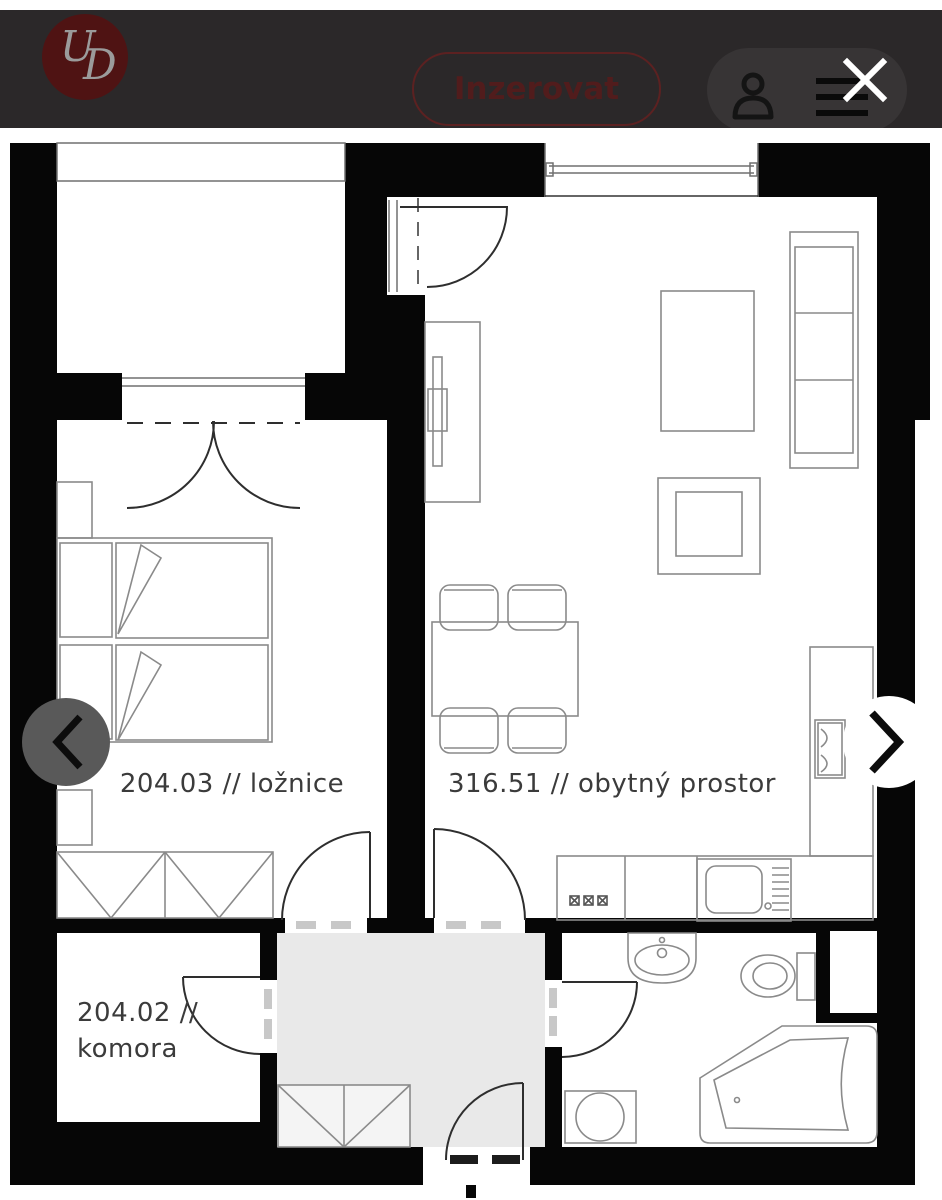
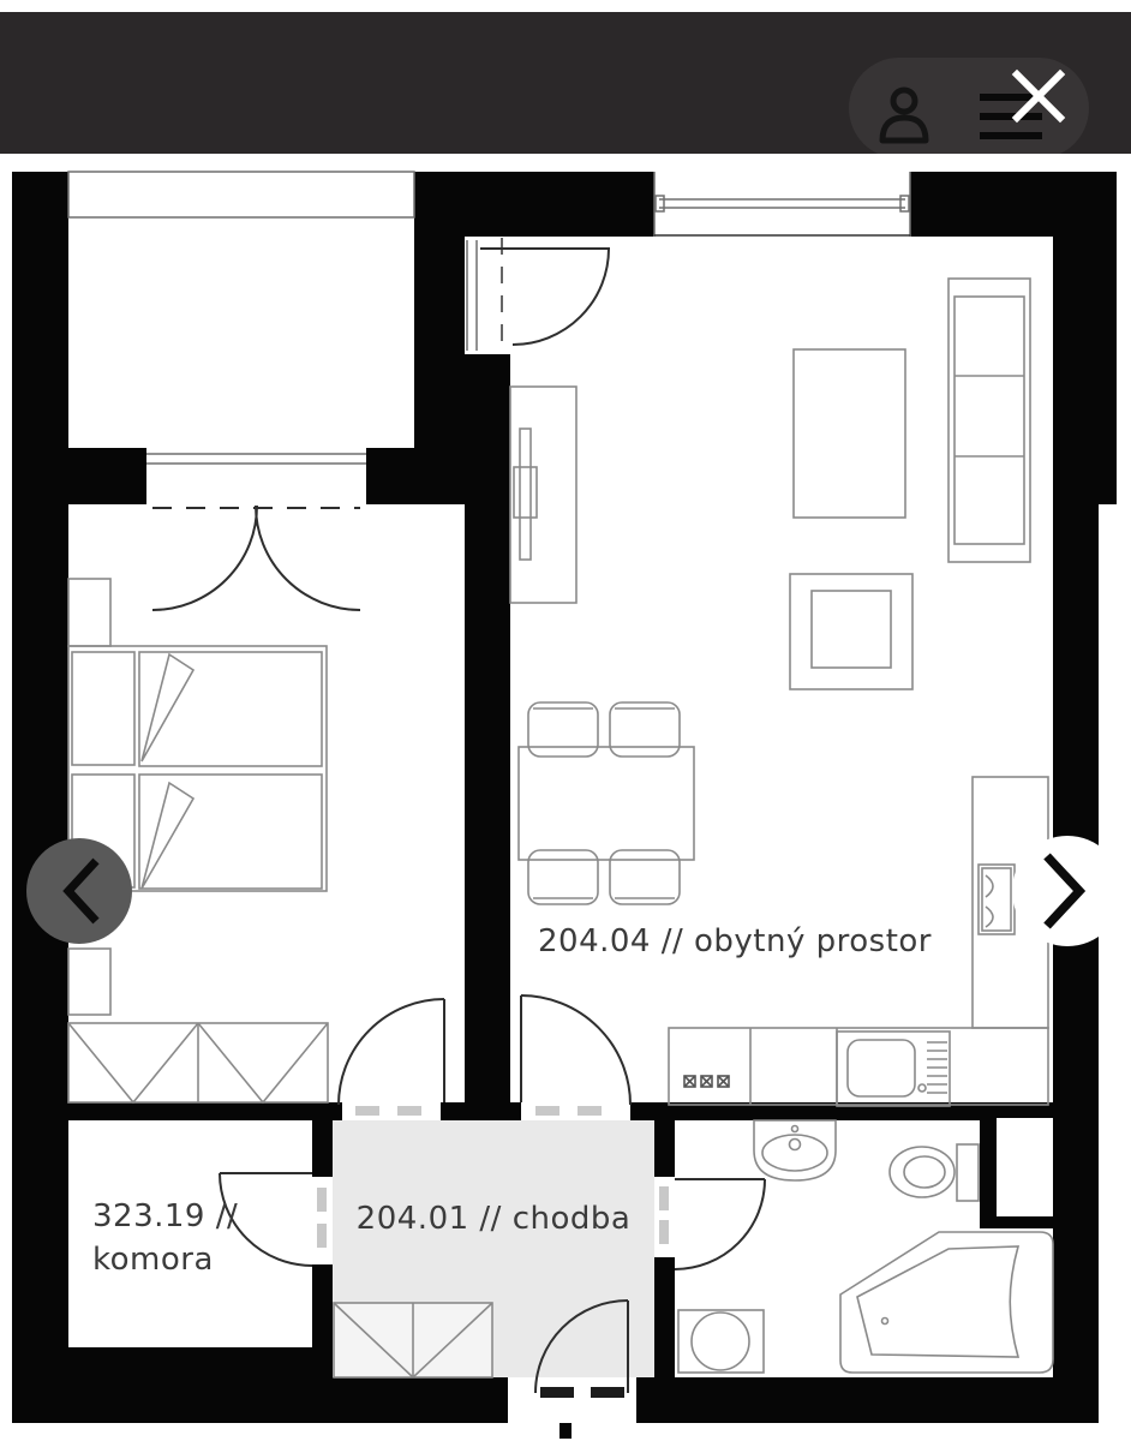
- U
- D
- Inzerovat
- 204.03 // ložnice
- 316.51 // obytný prostor
+ 204.04 // obytný prostor
- 204.02 //
+ 323.19 //
  komora
+ 204.01 // chodba
